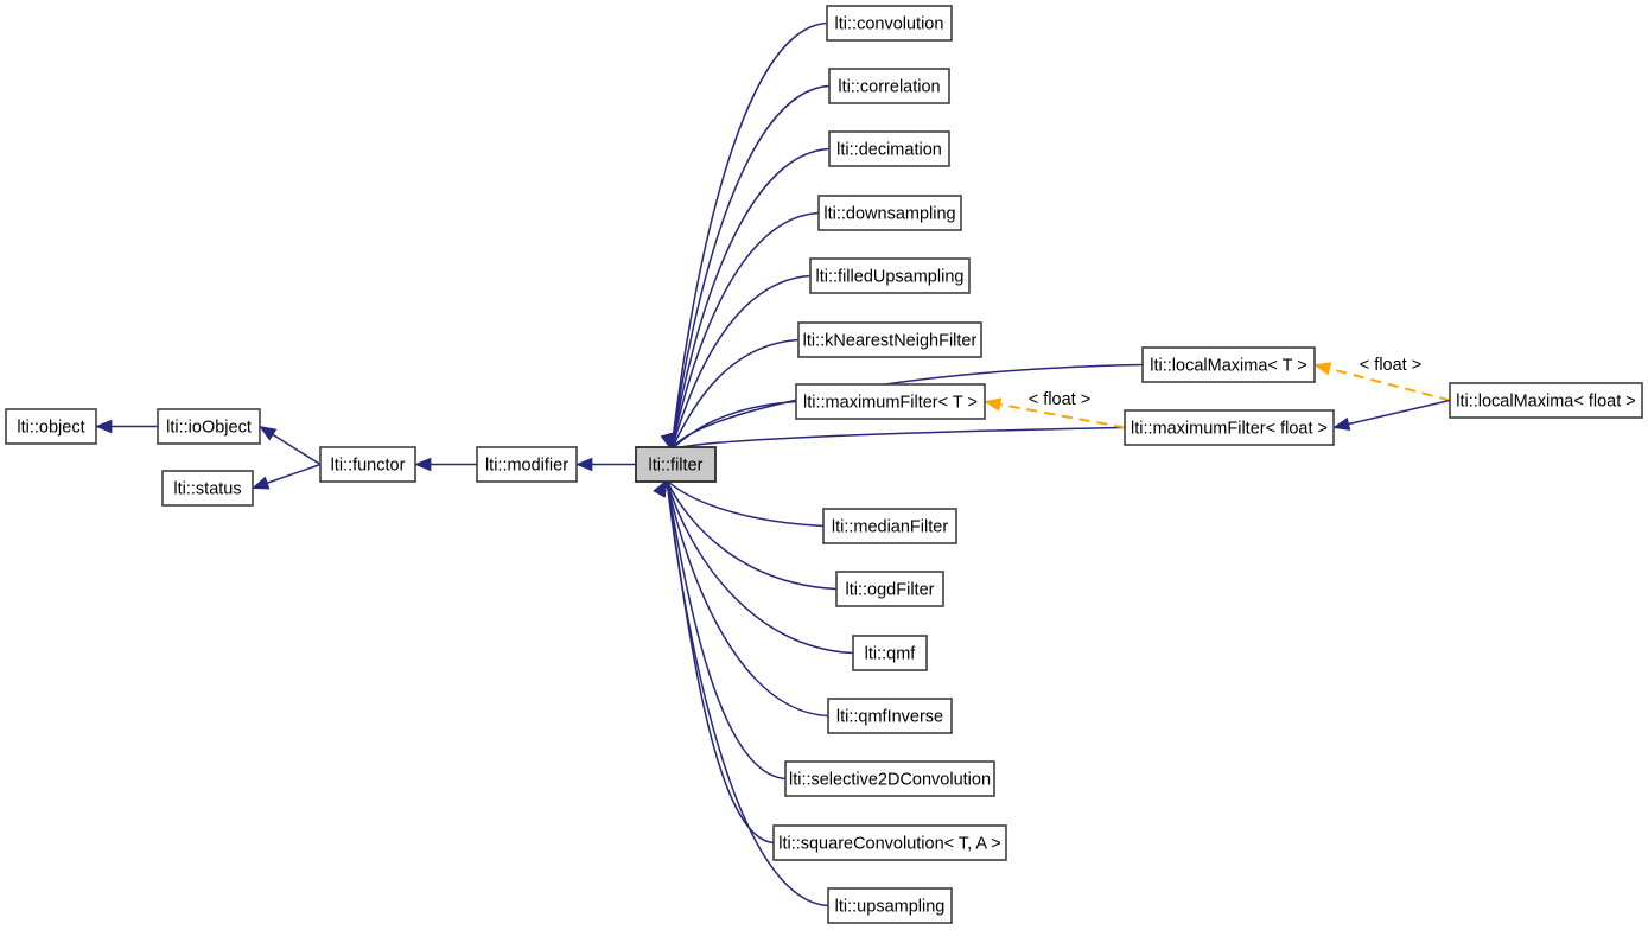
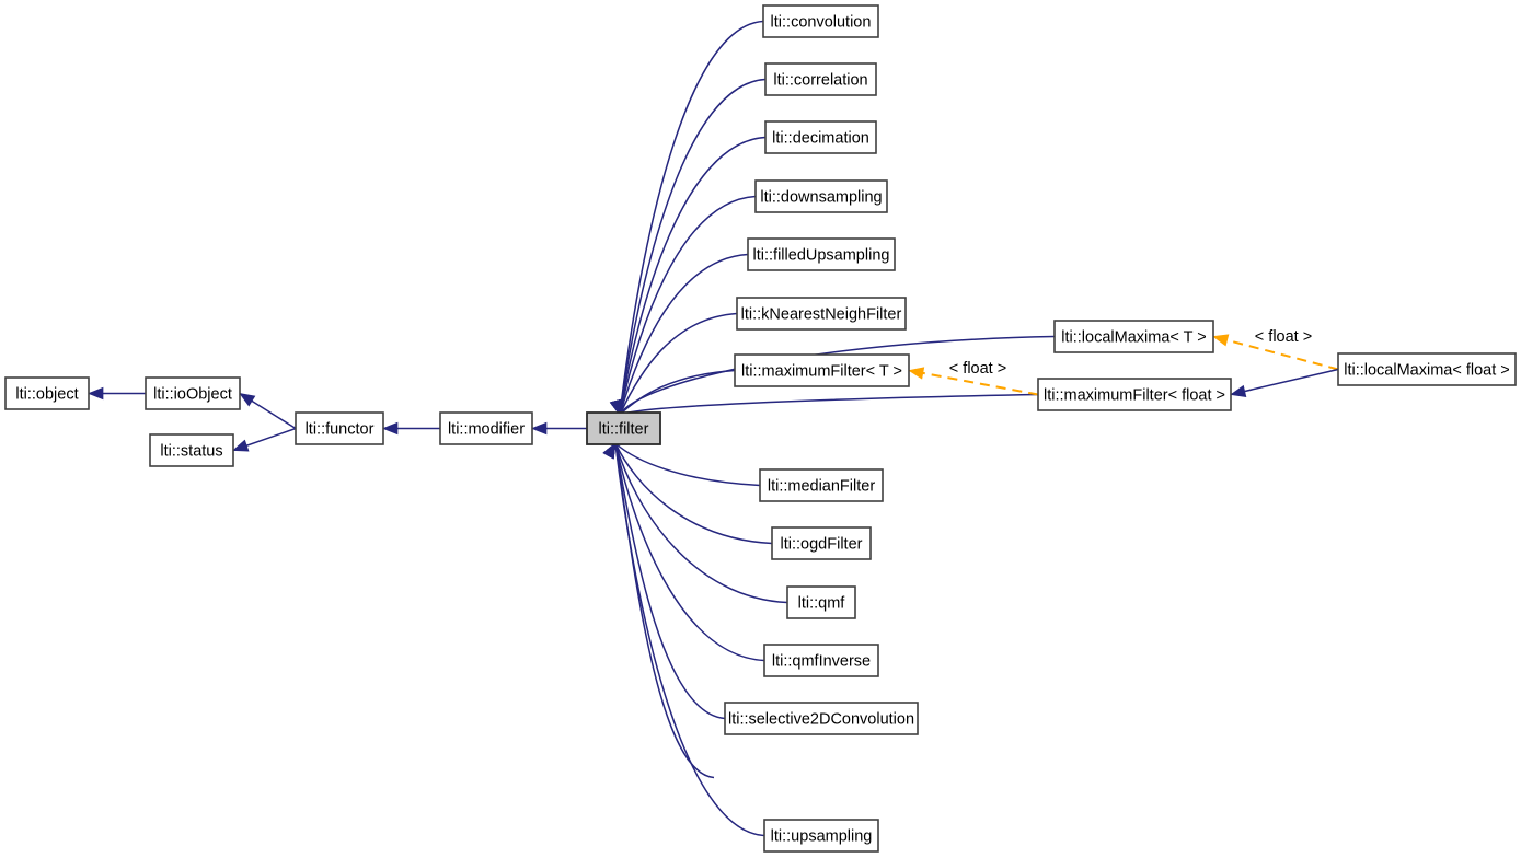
  lti::object
  lti::ioObject
  lti::status
  lti::functor
  lti::modifier
  lti::filter
  lti::convolution
  lti::correlation
  lti::decimation
  lti::downsampling
  lti::filledUpsampling
  lti::kNearestNeighFilter
  lti::maximumFilter< T >
  lti::medianFilter
  lti::ogdFilter
  lti::qmf
  lti::qmfInverse
  lti::selective2DConvolution
- lti::squareConvolution< T, A >
  lti::upsampling
  lti::localMaxima< T >
  lti::maximumFilter< float >
  lti::localMaxima< float >
  < float >
  < float >
